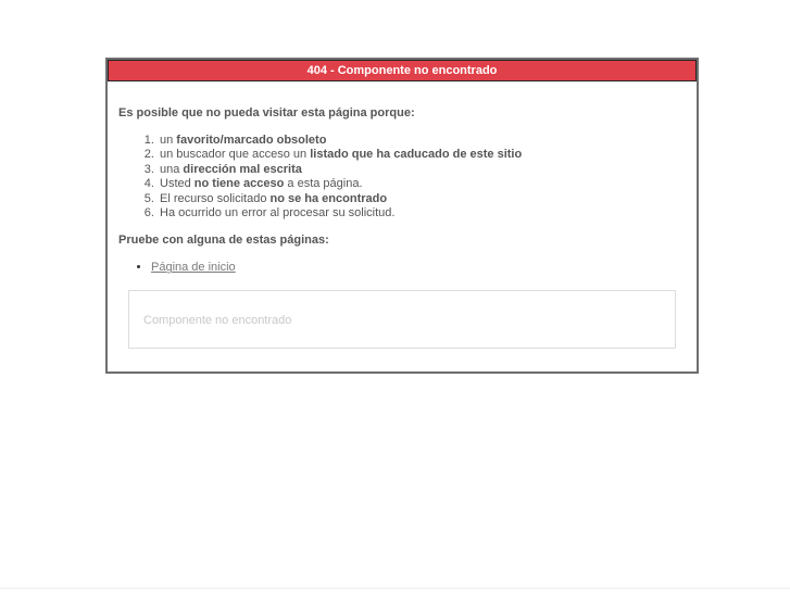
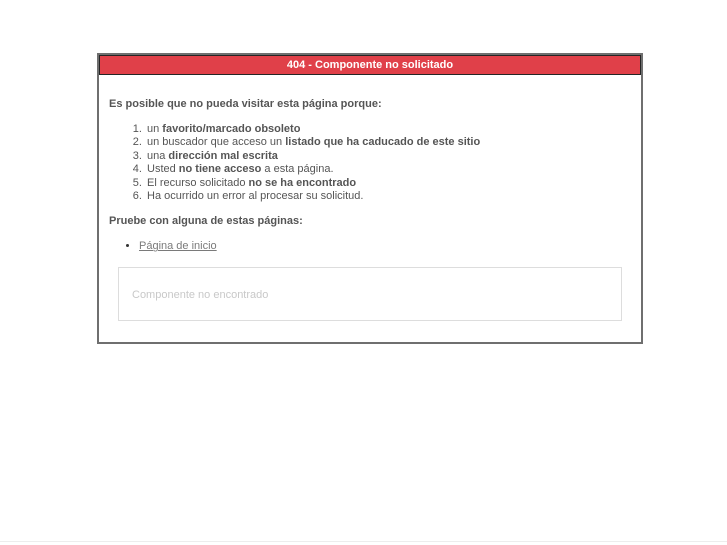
- 404 - Componente no encontrado
+ 404 - Componente no solicitado
  Es posible que no pueda visitar esta página porque:
  un favorito/marcado obsoleto
  un buscador que acceso un listado que ha caducado de este sitio
  una dirección mal escrita
  Usted no tiene acceso a esta página.
  El recurso solicitado no se ha encontrado
  Ha ocurrido un error al procesar su solicitud.
  Pruebe con alguna de estas páginas:
  Página de inicio
  Componente no encontrado
